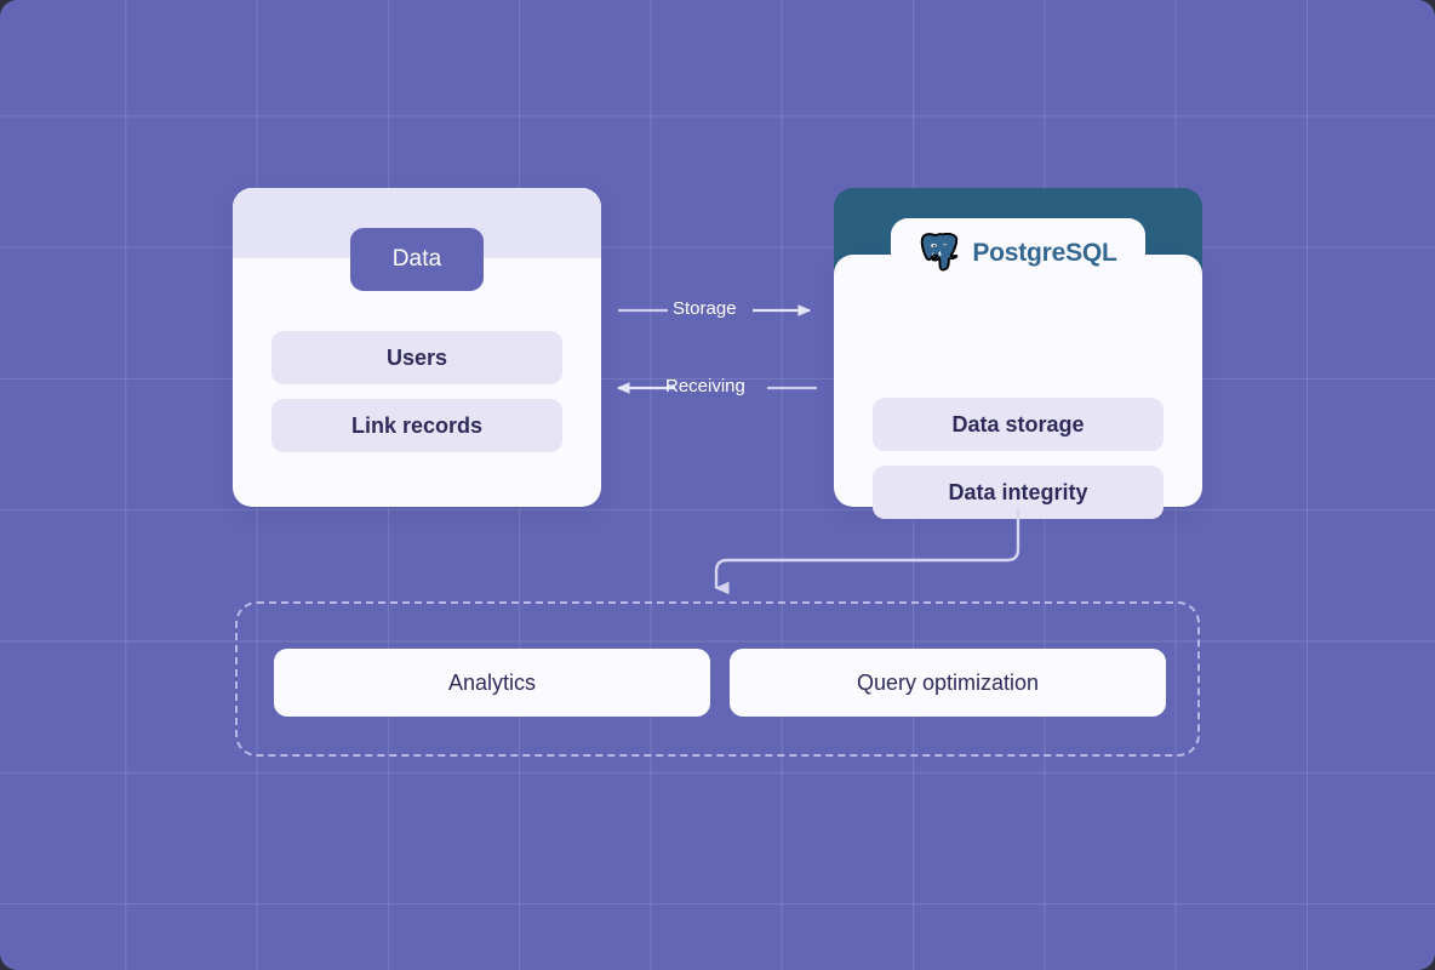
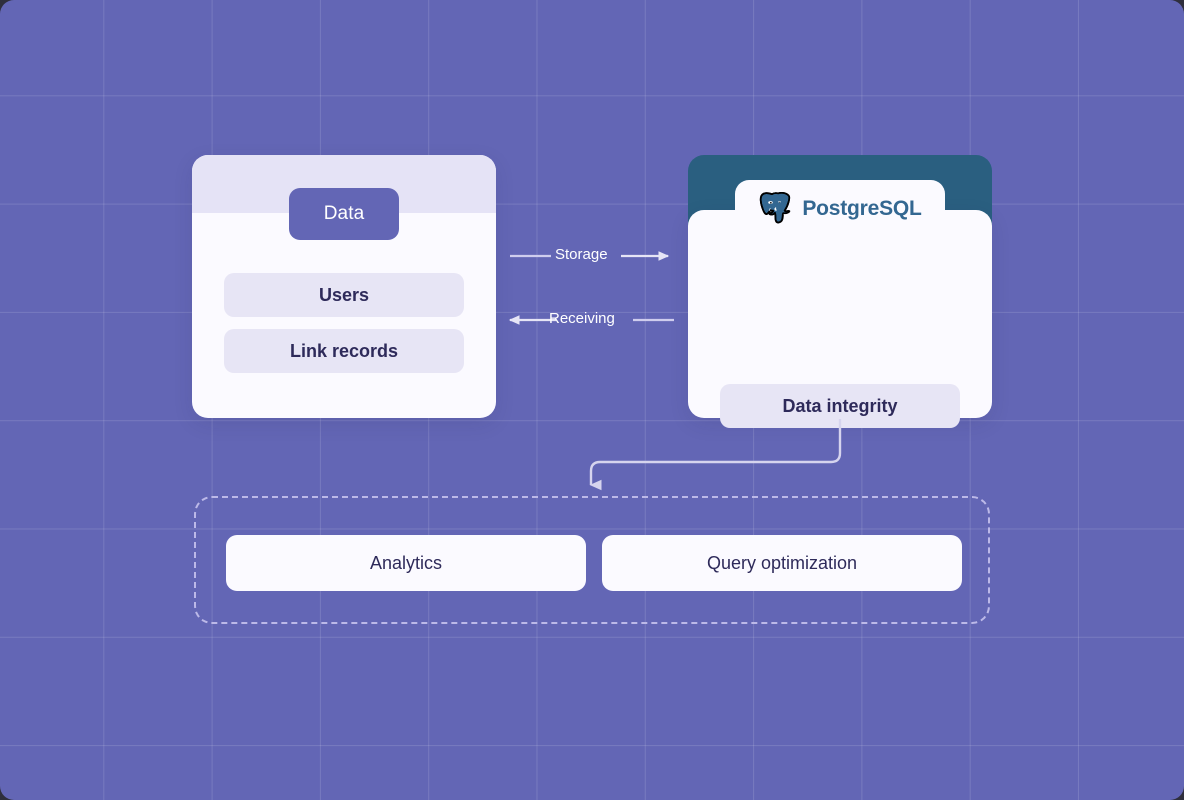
  Data
  Users
  Link records
- Data storage
  Data integrity
  PostgreSQL
  Storage
  Receiving
  Analytics
  Query optimization
